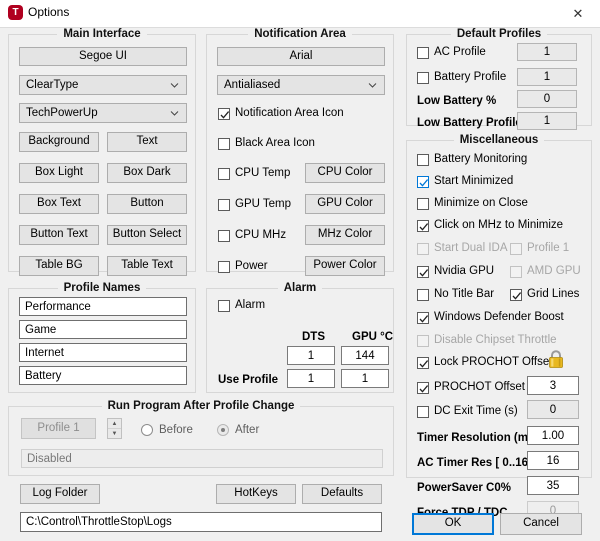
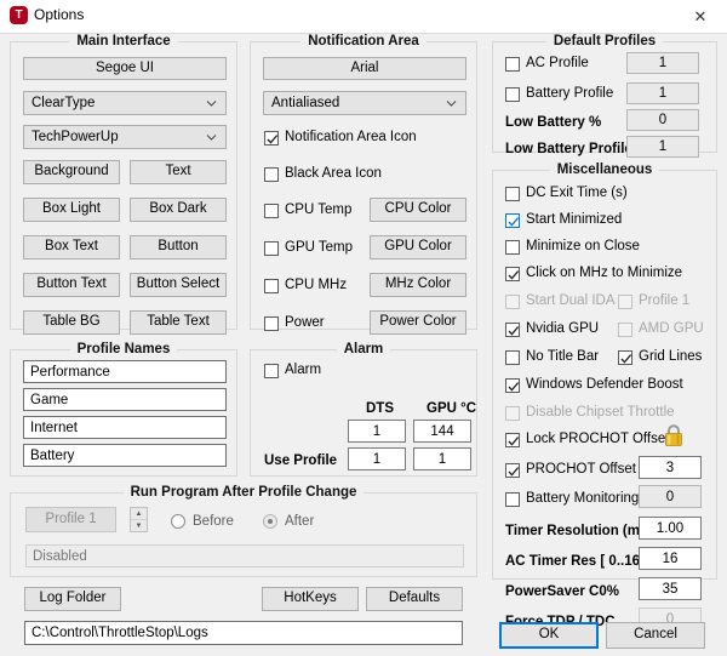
  T
  Options
  ✕
  Main Interface
  Segoe UI
  ClearType
  TechPowerUp
  Background
  Text
  Box Light
  Box Dark
  Box Text
  Button
  Button Text
  Button Select
  Table BG
  Table Text
  Notification Area
  Arial
  Antialiased
  Notification Area Icon
  Black Area Icon
  CPU Temp
  CPU Color
  GPU Temp
  GPU Color
  CPU MHz
  MHz Color
  Power
  Power Color
  Profile Names
  Performance
  Game
  Internet
  Battery
  Alarm
  Alarm
  DTS
  GPU °C
  1
  144
  Use Profile
  1
  1
  Run Program After Profile Change
  Profile 1
  Before
  After
  Disabled
  Log Folder
  HotKeys
  Defaults
  C:\Control\ThrottleStop\Logs
  Default Profiles
  AC Profile
  1
  Battery Profile
  1
  Low Battery %
  0
  Low Battery Profil
  1
  Miscellaneous
- Battery Monitoring
+ DC Exit Time (s)
  Start Minimized
  Minimize on Close
  Click on MHz to Minimize
  Start Dual IDA
  Profile 1
  Nvidia GPU
  AMD GPU
  No Title Bar
  Grid Lines
  Windows Defender Boost
  Disable Chipset Throttle
  Lock PROCHOT Offse
  PROCHOT Offset
  3
- DC Exit Time (s)
+ Battery Monitoring
  0
  Timer Resolution (m
  1.00
  AC Timer Res [ 0..16
  16
  PowerSaver C0%
  35
  0
  OK
  Cancel
